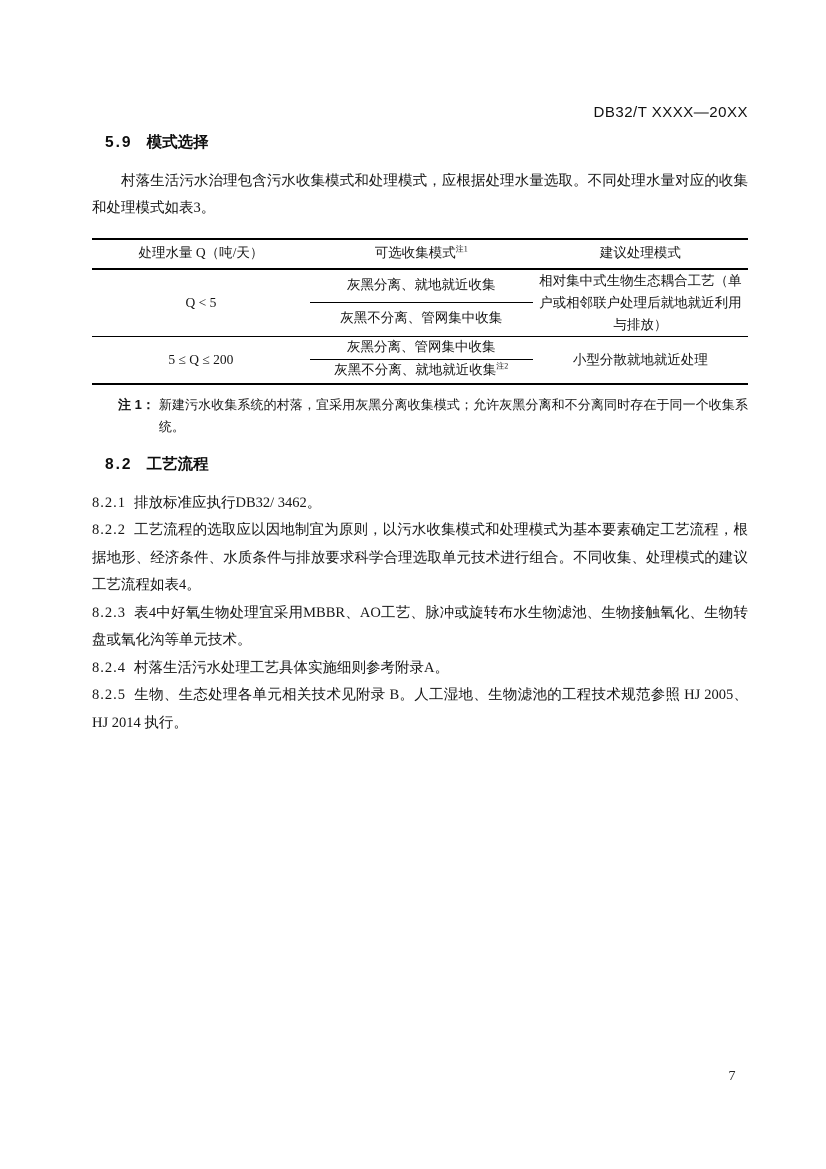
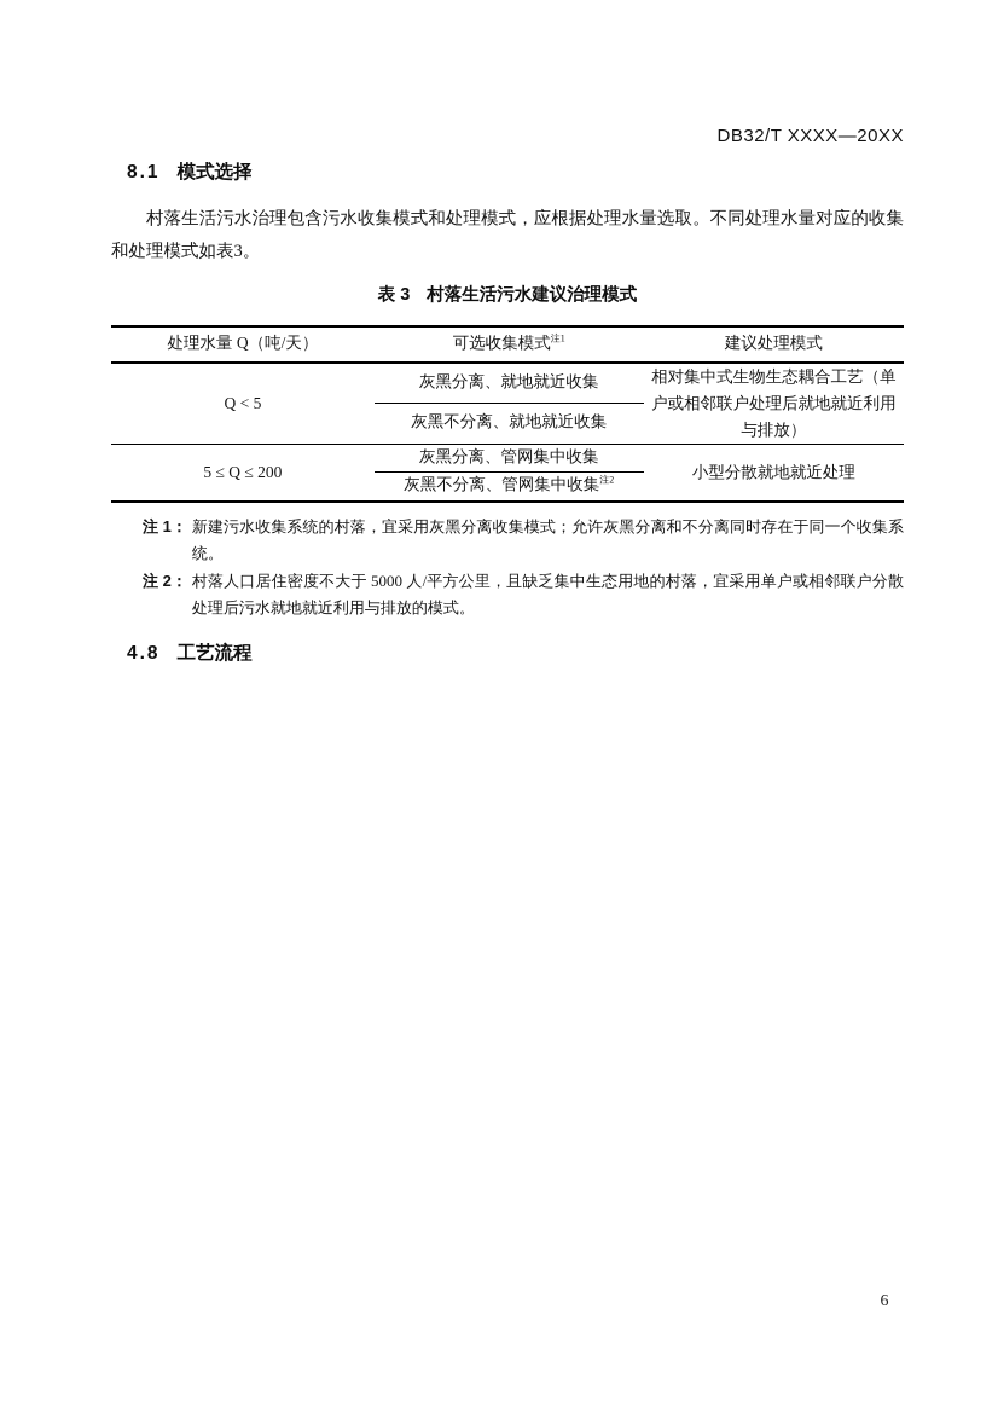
  DB32/T XXXX—20XX
- 5.9 模式选择
+ 8.1 模式选择
  村落生活污水治理包含污水收集模式和处理模式，应根据处理水量选取。不同处理水量对应的收集和处理模式如表3。
+ 表 3 村落生活污水建议治理模式
  处理水量 Q（吨/天）	可选收集模式注1	建议处理模式
  Q < 5	灰黑分离、就地就近收集	相对集中式生物生态耦合工艺（单户或相邻联户处理后就地就近利用与排放）
- 灰黑不分离、管网集中收集
+ 灰黑不分离、就地就近收集
  5 ≤ Q ≤ 200	灰黑分离、管网集中收集	小型分散就地就近处理
- 灰黑不分离、就地就近收集注2
+ 灰黑不分离、管网集中收集注2
  注 1：
  新建污水收集系统的村落，宜采用灰黑分离收集模式；允许灰黑分离和不分离同时存在于同一个收集系统。
+ 注 2：
+ 村落人口居住密度不大于 5000 人/平方公里，且缺乏集中生态用地的村落，宜采用单户或相邻联户分散处理后污水就地就近利用与排放的模式。
- 8.2 工艺流程
+ 4.8 工艺流程
- 8.2.1 排放标准应执行DB32/ 3462。
- 8.2.2 工艺流程的选取应以因地制宜为原则，以污水收集模式和处理模式为基本要素确定工艺流程，根据地形、经济条件、水质条件与排放要求科学合理选取单元技术进行组合。不同收集、处理模式的建议工艺流程如表4。
- 8.2.3 表4中好氧生物处理宜采用MBBR、AO工艺、脉冲或旋转布水生物滤池、生物接触氧化、生物转盘或氧化沟等单元技术。
- 8.2.4 村落生活污水处理工艺具体实施细则参考附录A。
- 8.2.5 生物、生态处理各单元相关技术见附录 B。人工湿地、生物滤池的工程技术规范参照 HJ 2005、HJ 2014 执行。
- 7
+ 6
